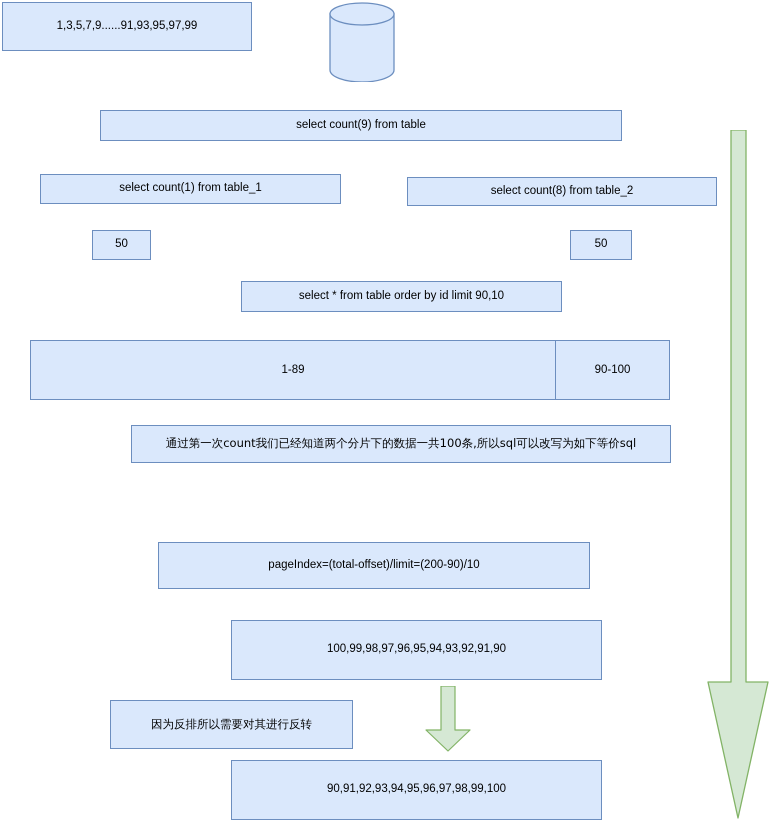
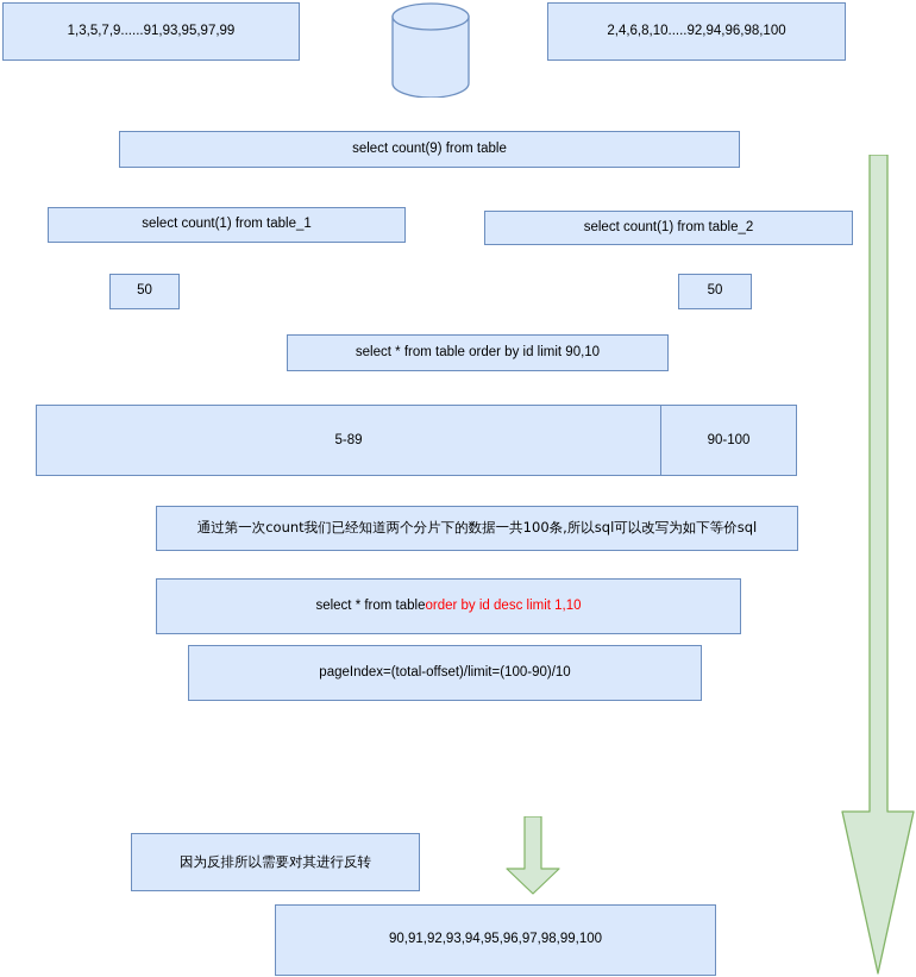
  1,3,5,7,9......91,93,95,97,99
+ 2,4,6,8,10.....92,94,96,98,100
  select count(9) from table
  select count(1) from table_1
- select count(8) from table_2
+ select count(1) from table_2
  50
  50
  select * from table order by id limit 90,10
- 1-89
+ 5-89
  90-100
  通过第一次count我们已经知道两个分片下的数据一共100条,所以sql可以改写为如下等价sql
+ select * from table
+ order by id desc limit 1,10
- pageIndex=(total-offset)/limit=(200-90)/10
+ pageIndex=(total-offset)/limit=(100-90)/10
- 100,99,98,97,96,95,94,93,92,91,90
  因为反排所以需要对其进行反转
  90,91,92,93,94,95,96,97,98,99,100
